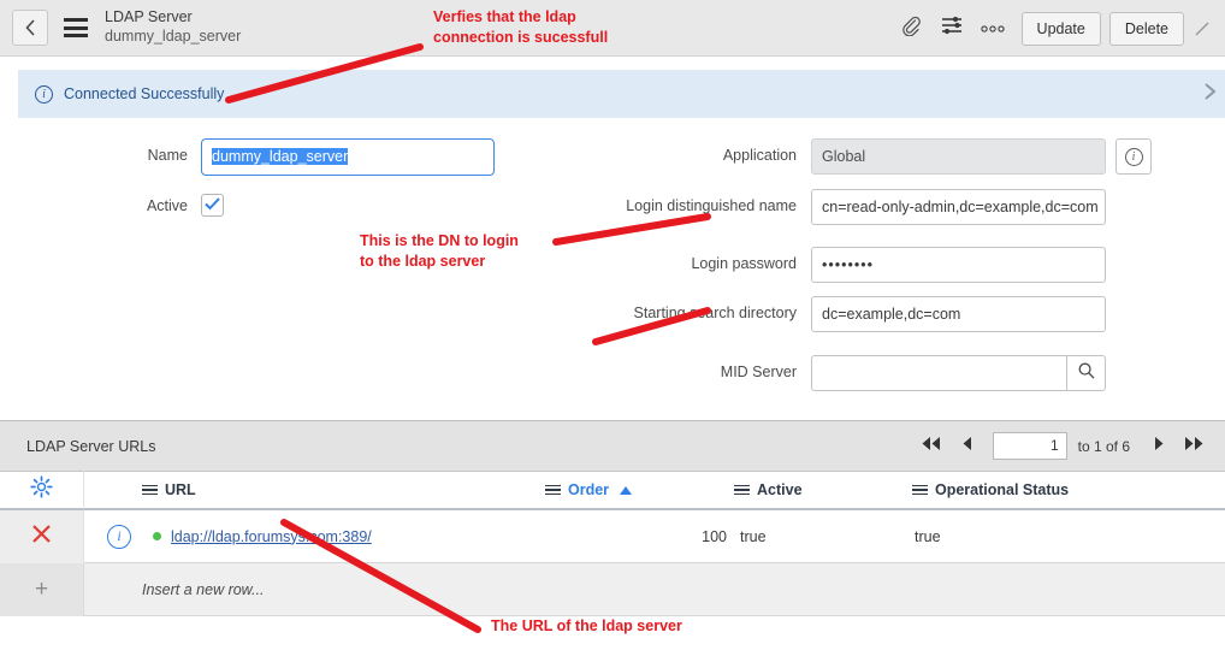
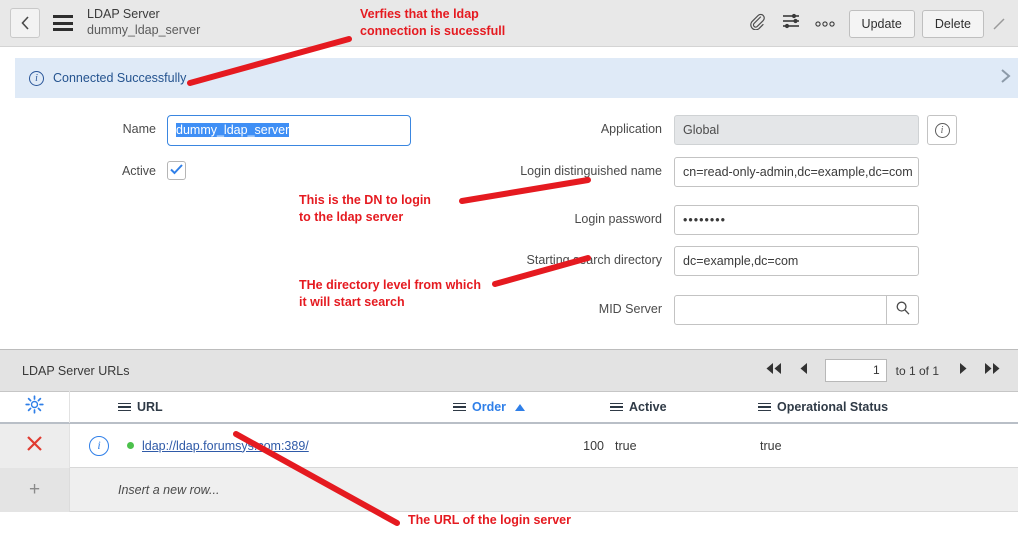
  LDAP Server
  dummy_ldap_server
  Update
  Delete
  i
  Connected Successfully
  Name
  dummy_ldap_server
  Active
  Application
  Global
  i
  Login distinguished name
  cn=read-only-admin,dc=example,dc=com
  Login password
  ••••••••
  Startingrch directory
  dc=example,dc=com
  MID Server
  LDAP Server URLs
  1
- to 1 of 6
+ to 1 of 1
  URL
  Order
  Active
  Operational Status
  i
  ldap://ldap.forumsyom:389/
  100
  true
  true
  +
  Insert a new row...
  Verfies that the ldap
  connection is sucessfull
  This is the DN to login
  to the ldap server
+ THe directory level from which
+ it will start search
- The URL of the ldap server
+ The URL of the login server
